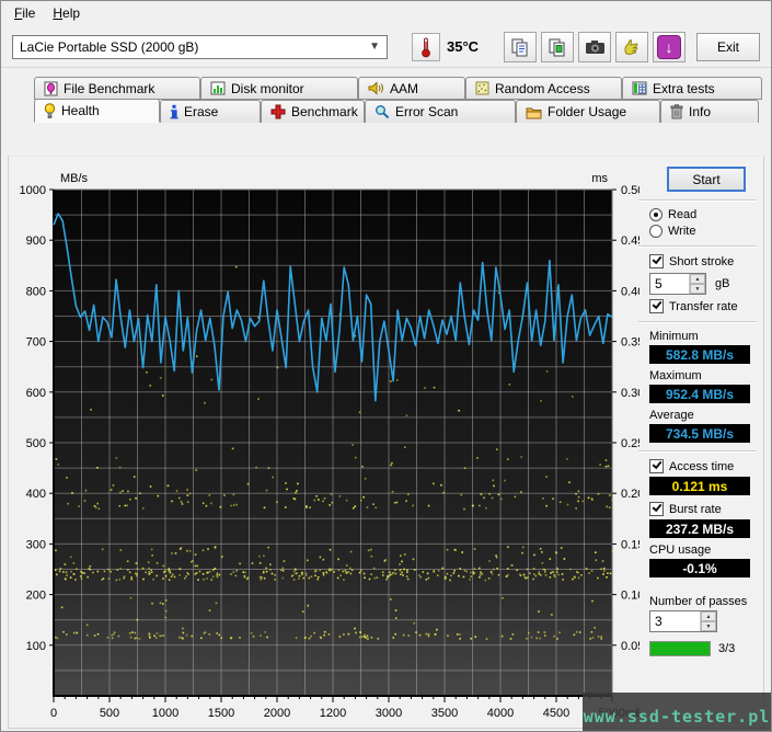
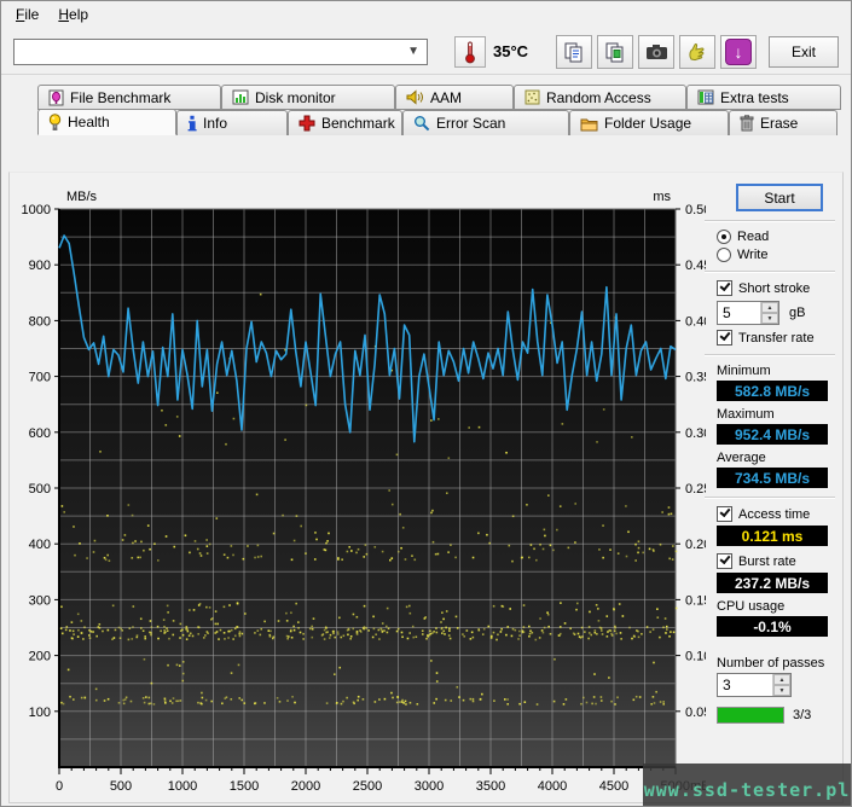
  File
  Help
- LaCie Portable SSD (2000 gB)
  ▼
  35°C
  ↓
  Exit
  File Benchmark
  Disk monitor
  AAM
  Random Access
  Extra tests
  Health
- Erase
+ Info
  Benchmark
  Error Scan
  Folder Usage
- Info
+ Erase
  MB/s
  ms
  1000
  900
  800
  700
  600
  500
  400
  300
  200
  100
  0.5
  0.4
  0.4
  0.3
  0.3
  0.2
  0.2
  0.1
  0.1
  0.0
  0
  500
  1000
  1500
  2000
- 1200
+ 2500
  3000
  3500
  4000
  4500
  5000mB
  Start
  Read
  Write
  Short stroke
  5
  gB
  Transfer rate
  Minimum
  582.8 MB/s
  Maximum
  952.4 MB/s
  Average
  734.5 MB/s
  Access time
  0.121 ms
  Burst rate
  237.2 MB/s
  CPU usage
  -0.1%
  Number of passes
  3
  3/3
  www.ssd-tester.pl
